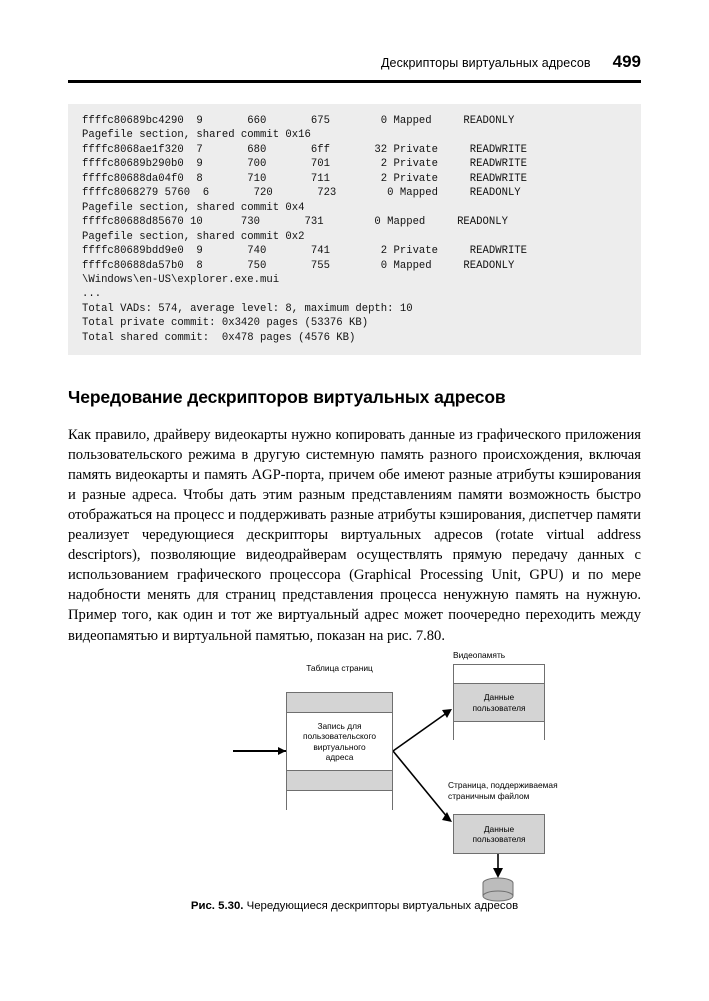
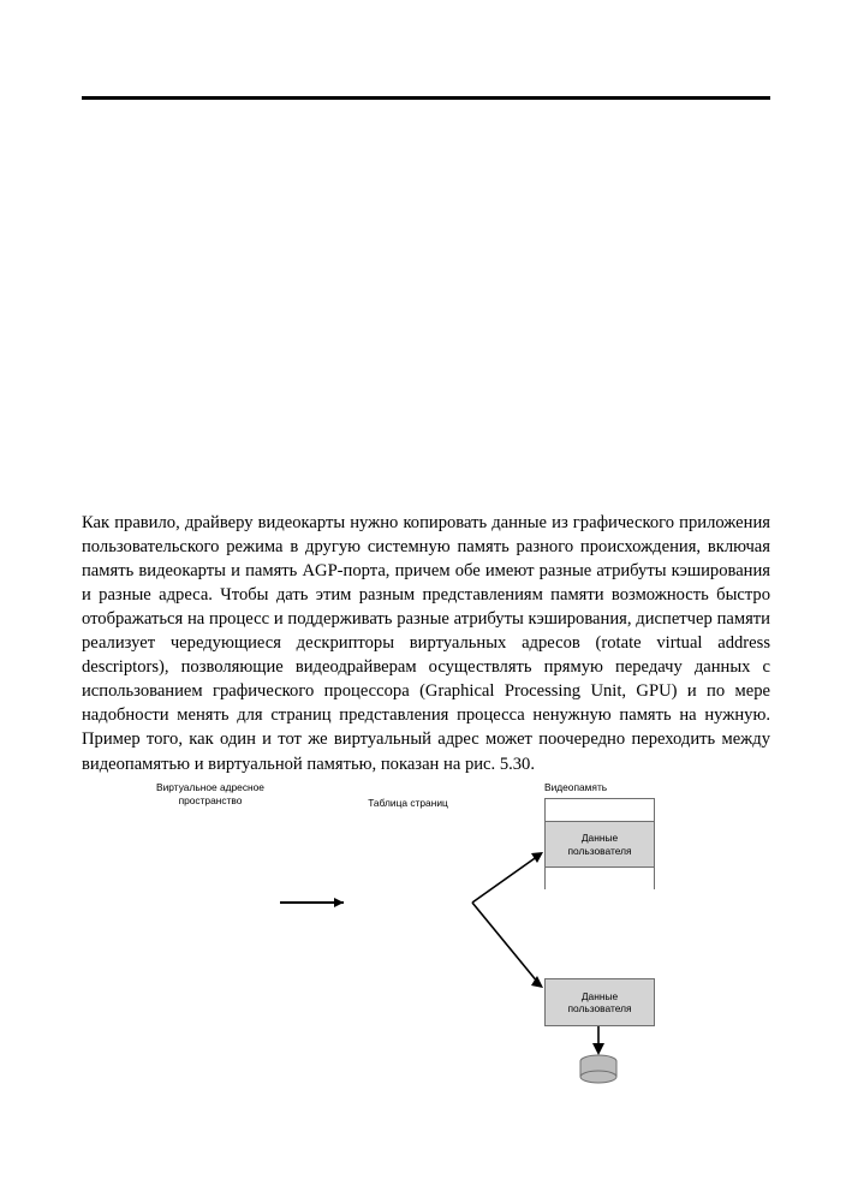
- Дескрипторы виртуальных адресов
- 499
- ffffc80689bc4290 9 660 675 0 Mapped READONLY
- Pagefile section, shared commit 0x16
- ffffc8068ae1f320 7 680 6ff 32 Private READWRITE
- ffffc80689b290b0 9 700 701 2 Private READWRITE
- ffffc80688da04f0 8 710 711 2 Private READWRITE
- ffffc8068279 5760 6 720 723 0 Mapped READONLY
- Pagefile section, shared commit 0x4
- ffffc80688d85670 10 730 731 0 Mapped READONLY
- Pagefile section, shared commit 0x2
- ffffc80689bdd9e0 9 740 741 2 Private READWRITE
- ffffc80688da57b0 8 750 755 0 Mapped READONLY
- \Windows\en-US\explorer.exe.mui
- ...
- Total VADs: 574, average level: 8, maximum depth: 10
- Total private commit: 0x3420 pages (53376 KB)
- Total shared commit: 0x478 pages (4576 KB)
- Чередование дескрипторов виртуальных адресов
- Как правило, драйверу видеокарты нужно копировать данные из графического приложения пользовательского режима в другую системную память разного происхождения, включая память видеокарты и память AGP-порта, причем обе имеют разные атрибуты кэширования и разные адреса. Чтобы дать этим разным представлениям памяти возможность быстро отображаться на процесс и поддерживать разные атрибуты кэширования, диспетчер памяти реализует чередующиеся дескрипторы виртуальных адресов (rotate virtual address descriptors), позволяющие видеодрайверам осуществлять прямую передачу данных с использованием графического процессора (Graphical Processing Unit, GPU) и по мере надобности менять для страниц представления процесса ненужную память на нужную. Пример того, как один и тот же виртуальный адрес может поочередно переходить между видеопамятью и виртуальной памятью, показан на рис. 7.80.
+ Как правило, драйверу видеокарты нужно копировать данные из графического приложения пользовательского режима в другую системную память разного происхождения, включая память видеокарты и память AGP-порта, причем обе имеют разные атрибуты кэширования и разные адреса. Чтобы дать этим разным представлениям памяти возможность быстро отображаться на процесс и поддерживать разные атрибуты кэширования, диспетчер памяти реализует чередующиеся дескрипторы виртуальных адресов (rotate virtual address descriptors), позволяющие видеодрайверам осуществлять прямую передачу данных с использованием графического процессора (Graphical Processing Unit, GPU) и по мере надобности менять для страниц представления процесса ненужную память на нужную. Пример того, как один и тот же виртуальный адрес может поочередно переходить между видеопамятью и виртуальной памятью, показан на рис. 5.30.
+ Виртуальное адресное
+ пространство
  Таблица страниц
  Видеопамять
- Страница, поддерживаемая
- страничным файлом
- Запись для
- пользовательского
- виртуального
- адреса
  Данные
  пользователя
  Данные
  пользователя
- Рис. 5.30. Чередующиеся дескрипторы виртуальных адресов
